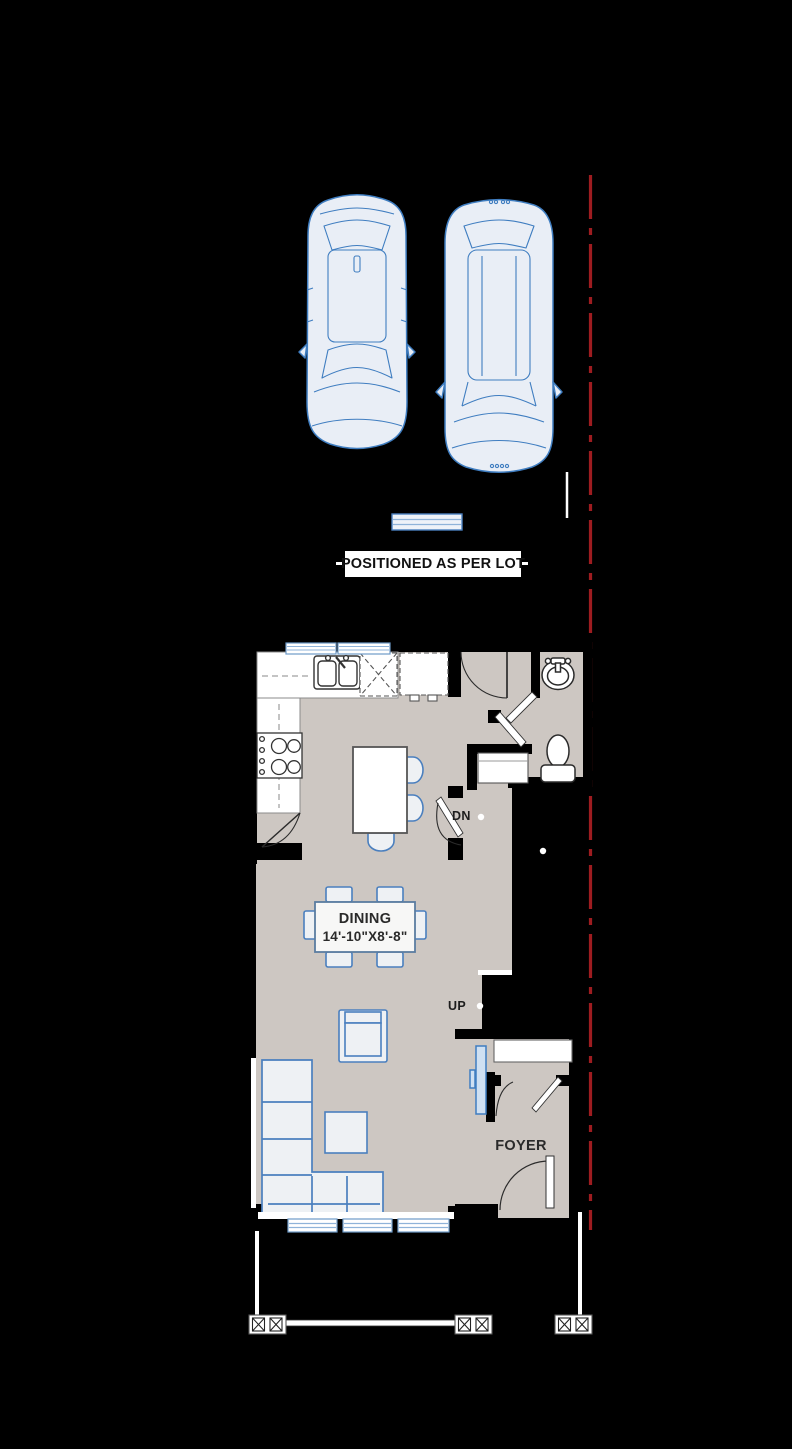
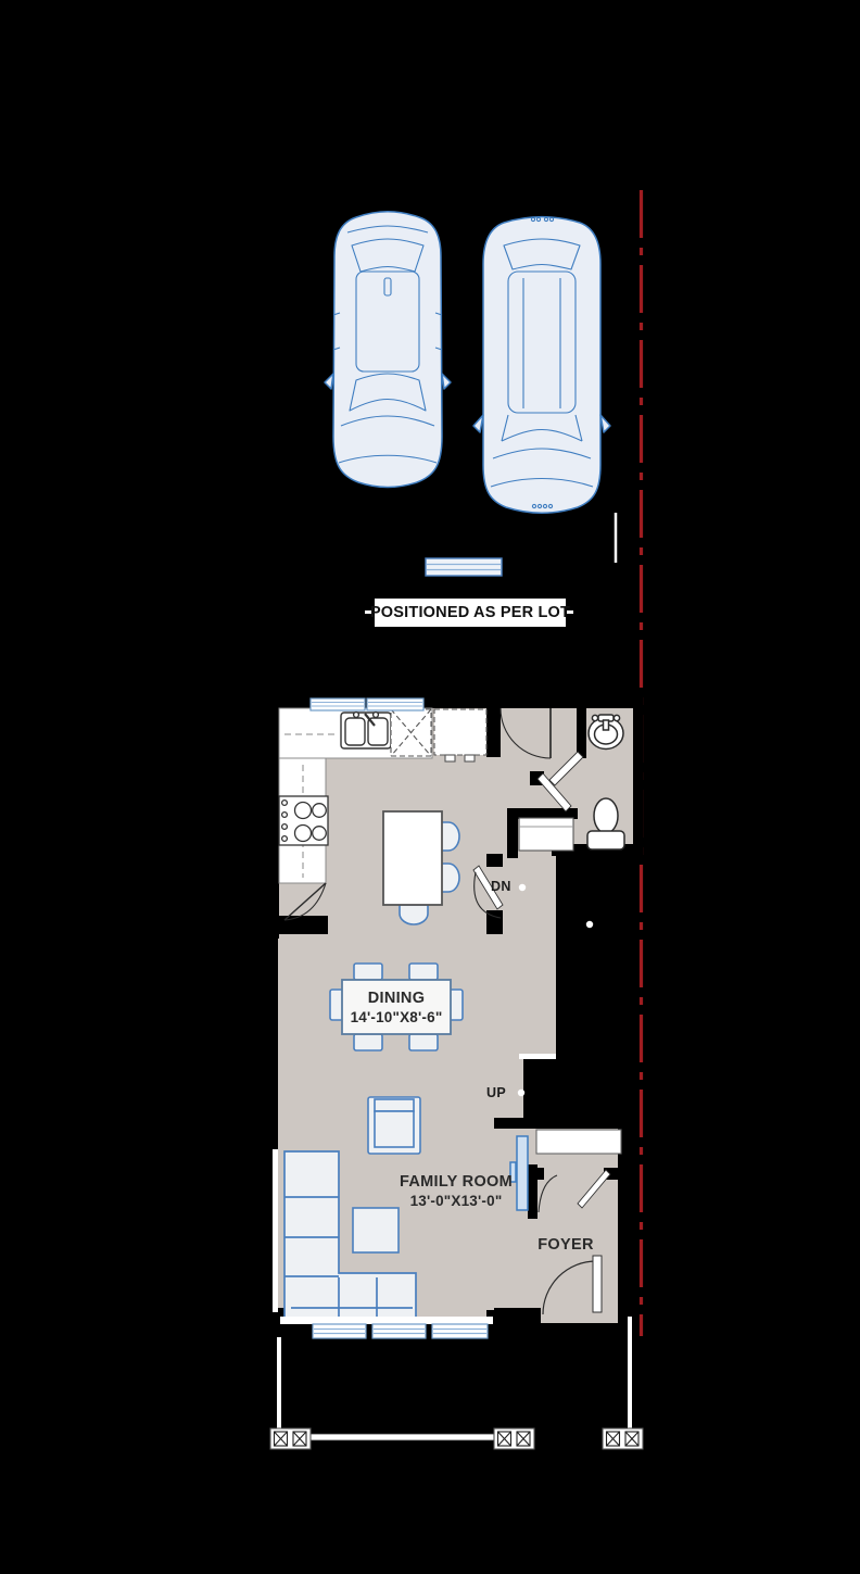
  POSITIONED AS PER LOT
  DINING
- 14'-10"X8'-8"
+ 14'-10"X8'-6"
+ FAMILY ROOM
+ 13'-0"X13'-0"
  FOYER
  DN
  UP
